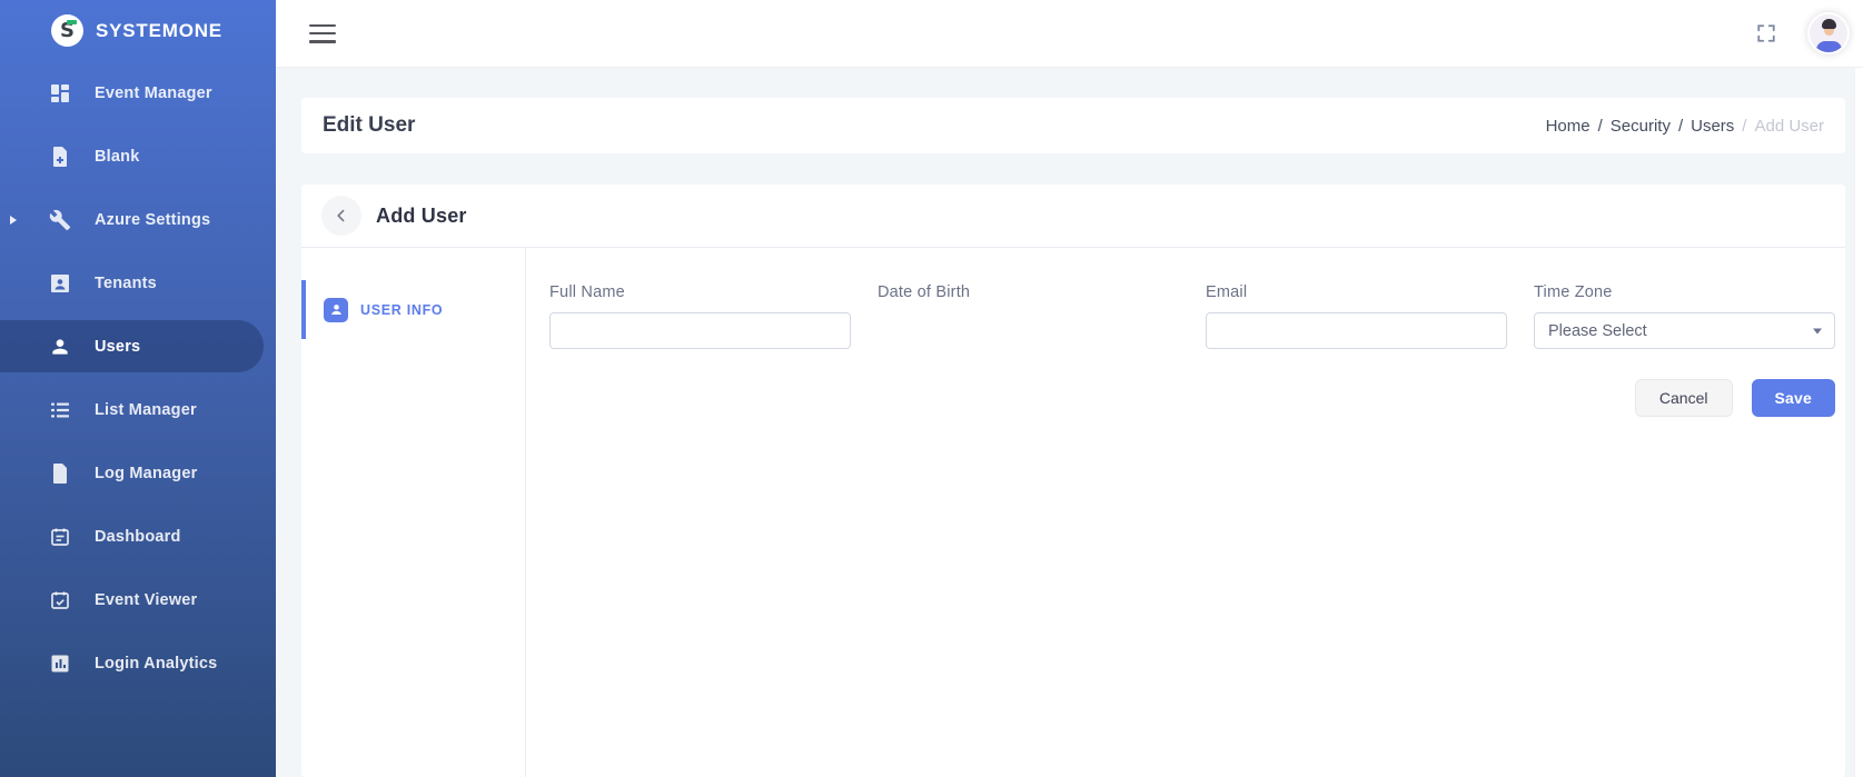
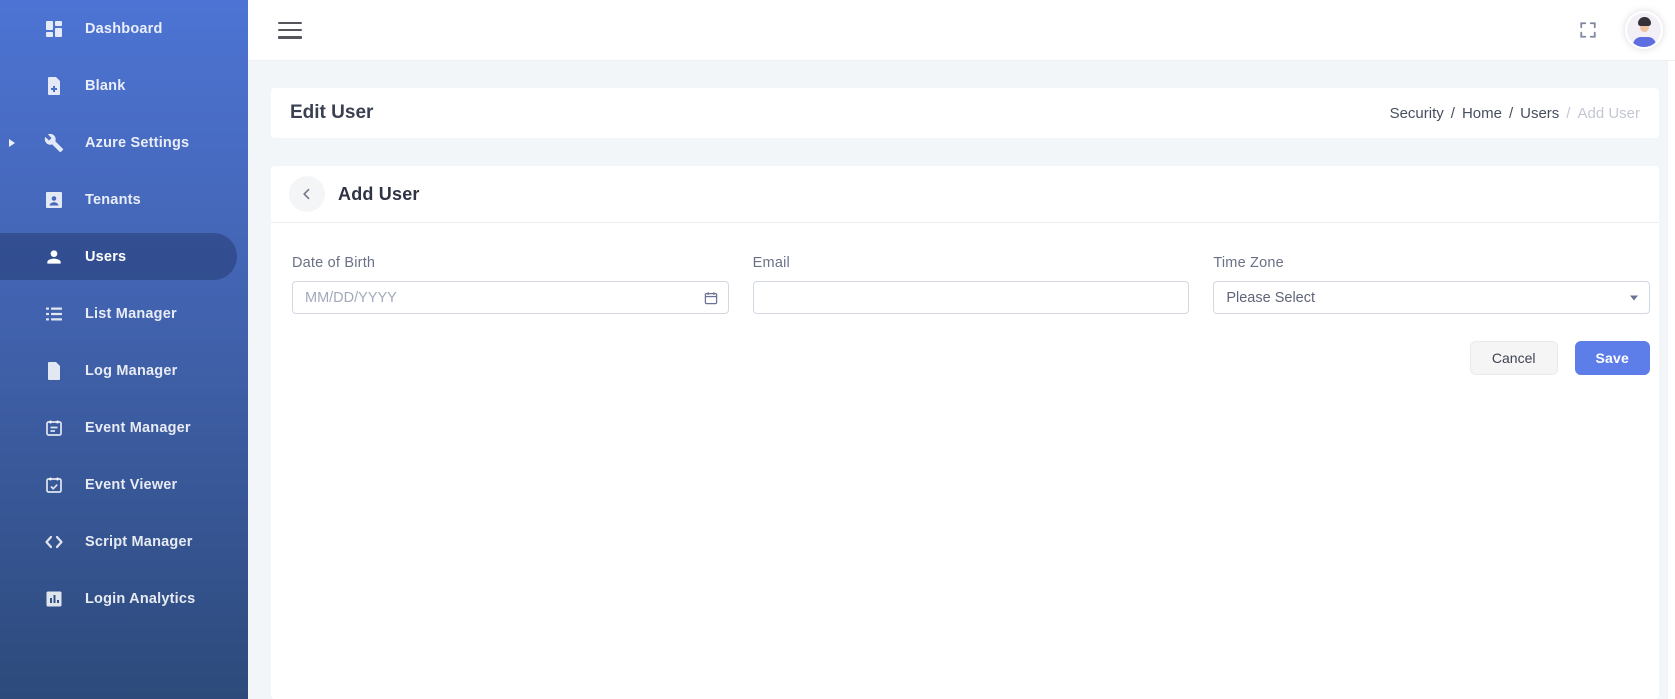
- S
- SYSTEMONE
- Event Manager
+ Dashboard
  Blank
  Azure Settings
  Tenants
  Users
  List Manager
  Log Manager
- Dashboard
+ Event Manager
  Event Viewer
+ Script Manager
  Login Analytics
  Edit User
- Home
+ Security
  /
- Security
+ Home
  /
  Users
  /
  Add User
  Add User
- USER INFO
- Full Name
  Date of Birth
+ MM/DD/YYYY
  Email
  Time Zone
  Please Select
  Cancel
  Save
